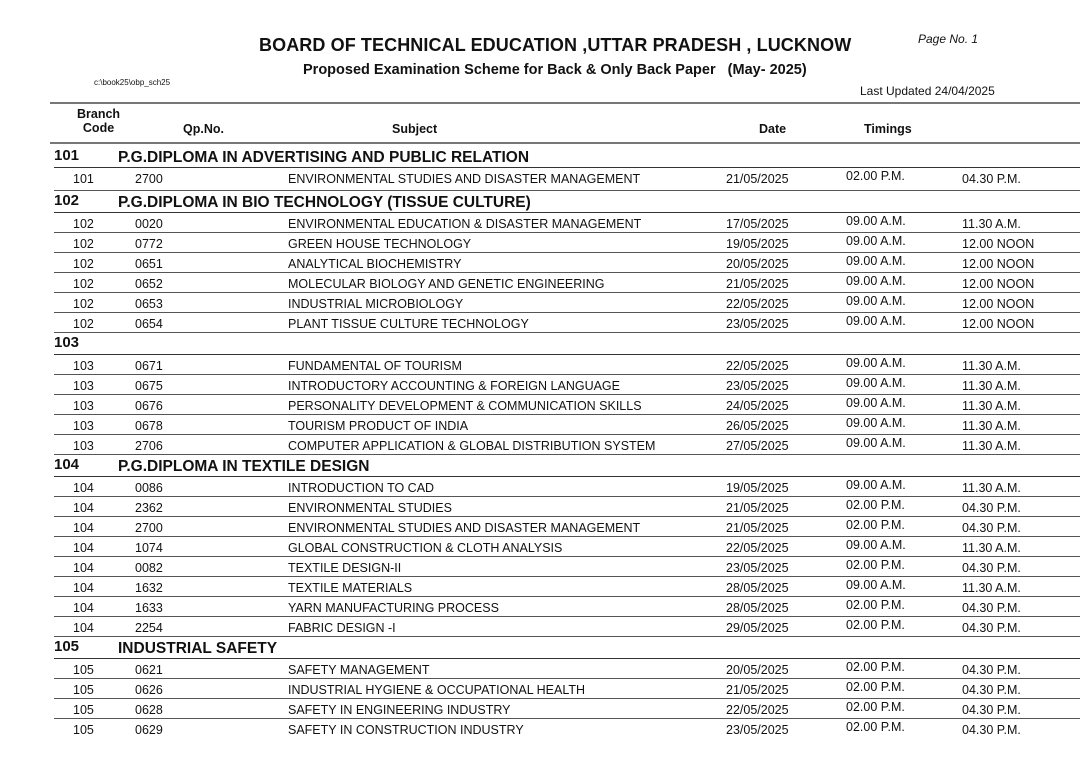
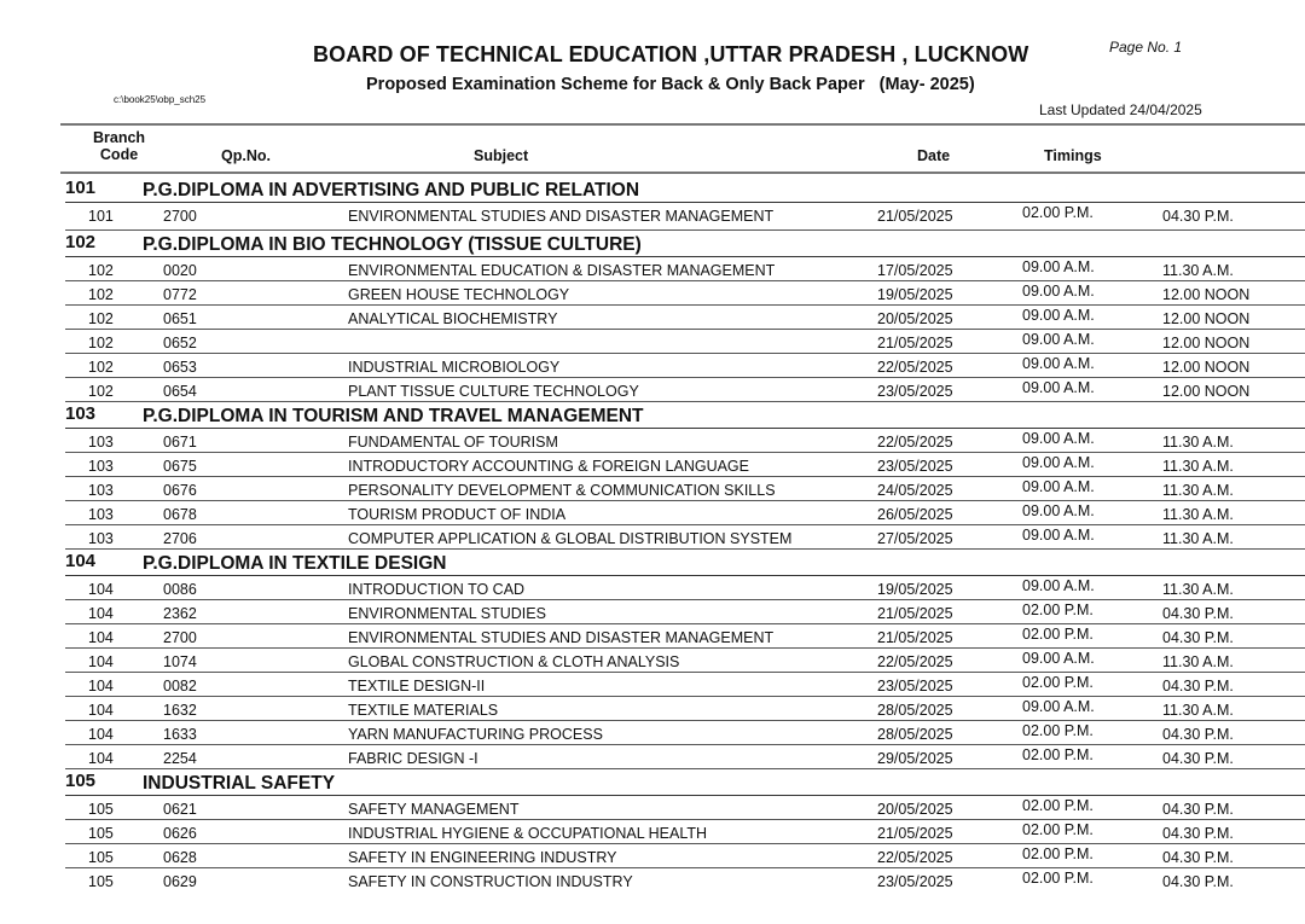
  BOARD OF TECHNICAL EDUCATION ,UTTAR PRADESH , LUCKNOW
  Page No. 1
  Proposed Examination Scheme for Back & Only Back Paper (May- 2025)
  c:\book25\obp_sch25
  Last Updated 24/04/2025
  Branch
  Code
  Qp.No.
  Subject
  Date
  Timings
  101
  P.G.DIPLOMA IN ADVERTISING AND PUBLIC RELATION
  101
  2700
  ENVIRONMENTAL STUDIES AND DISASTER MANAGEMENT
  21/05/2025
  02.00 P.M.
  04.30 P.M.
  102
  P.G.DIPLOMA IN BIO TECHNOLOGY (TISSUE CULTURE)
  102
  0020
  ENVIRONMENTAL EDUCATION & DISASTER MANAGEMENT
  17/05/2025
  09.00 A.M.
  11.30 A.M.
  102
  0772
  GREEN HOUSE TECHNOLOGY
  19/05/2025
  09.00 A.M.
  12.00 NOON
  102
  0651
  ANALYTICAL BIOCHEMISTRY
  20/05/2025
  09.00 A.M.
  12.00 NOON
  102
  0652
- MOLECULAR BIOLOGY AND GENETIC ENGINEERING
  21/05/2025
  09.00 A.M.
  12.00 NOON
  102
  0653
  INDUSTRIAL MICROBIOLOGY
  22/05/2025
  09.00 A.M.
  12.00 NOON
  102
  0654
  PLANT TISSUE CULTURE TECHNOLOGY
  23/05/2025
  09.00 A.M.
  12.00 NOON
  103
+ P.G.DIPLOMA IN TOURISM AND TRAVEL MANAGEMENT
  103
  0671
  FUNDAMENTAL OF TOURISM
  22/05/2025
  09.00 A.M.
  11.30 A.M.
  103
  0675
  INTRODUCTORY ACCOUNTING & FOREIGN LANGUAGE
  23/05/2025
  09.00 A.M.
  11.30 A.M.
  103
  0676
  PERSONALITY DEVELOPMENT & COMMUNICATION SKILLS
  24/05/2025
  09.00 A.M.
  11.30 A.M.
  103
  0678
  TOURISM PRODUCT OF INDIA
  26/05/2025
  09.00 A.M.
  11.30 A.M.
  103
  2706
  COMPUTER APPLICATION & GLOBAL DISTRIBUTION SYSTEM
  27/05/2025
  09.00 A.M.
  11.30 A.M.
  104
  P.G.DIPLOMA IN TEXTILE DESIGN
  104
  0086
  INTRODUCTION TO CAD
  19/05/2025
  09.00 A.M.
  11.30 A.M.
  104
  2362
  ENVIRONMENTAL STUDIES
  21/05/2025
  02.00 P.M.
  04.30 P.M.
  104
  2700
  ENVIRONMENTAL STUDIES AND DISASTER MANAGEMENT
  21/05/2025
  02.00 P.M.
  04.30 P.M.
  104
  1074
  GLOBAL CONSTRUCTION & CLOTH ANALYSIS
  22/05/2025
  09.00 A.M.
  11.30 A.M.
  104
  0082
  TEXTILE DESIGN-II
  23/05/2025
  02.00 P.M.
  04.30 P.M.
  104
  1632
  TEXTILE MATERIALS
  28/05/2025
  09.00 A.M.
  11.30 A.M.
  104
  1633
  YARN MANUFACTURING PROCESS
  28/05/2025
  02.00 P.M.
  04.30 P.M.
  104
  2254
  FABRIC DESIGN -I
  29/05/2025
  02.00 P.M.
  04.30 P.M.
  105
  INDUSTRIAL SAFETY
  105
  0621
  SAFETY MANAGEMENT
  20/05/2025
  02.00 P.M.
  04.30 P.M.
  105
  0626
  INDUSTRIAL HYGIENE & OCCUPATIONAL HEALTH
  21/05/2025
  02.00 P.M.
  04.30 P.M.
  105
  0628
  SAFETY IN ENGINEERING INDUSTRY
  22/05/2025
  02.00 P.M.
  04.30 P.M.
  105
  0629
  SAFETY IN CONSTRUCTION INDUSTRY
  23/05/2025
  02.00 P.M.
  04.30 P.M.
